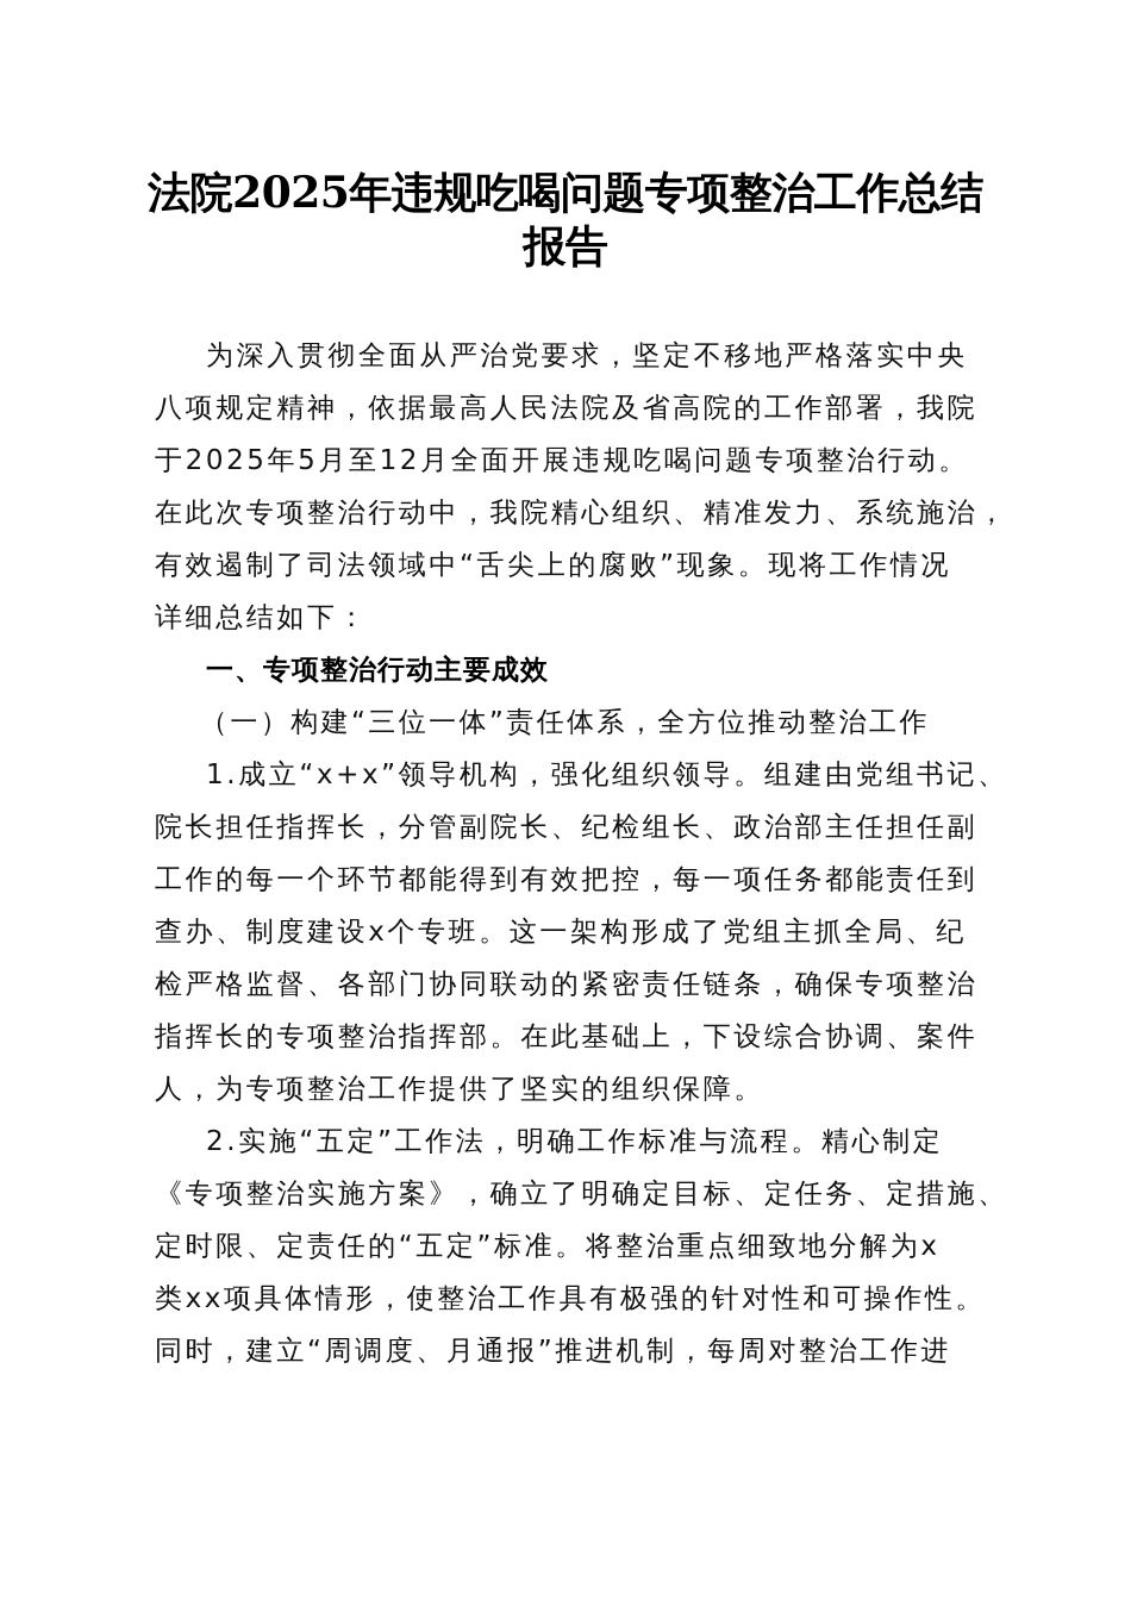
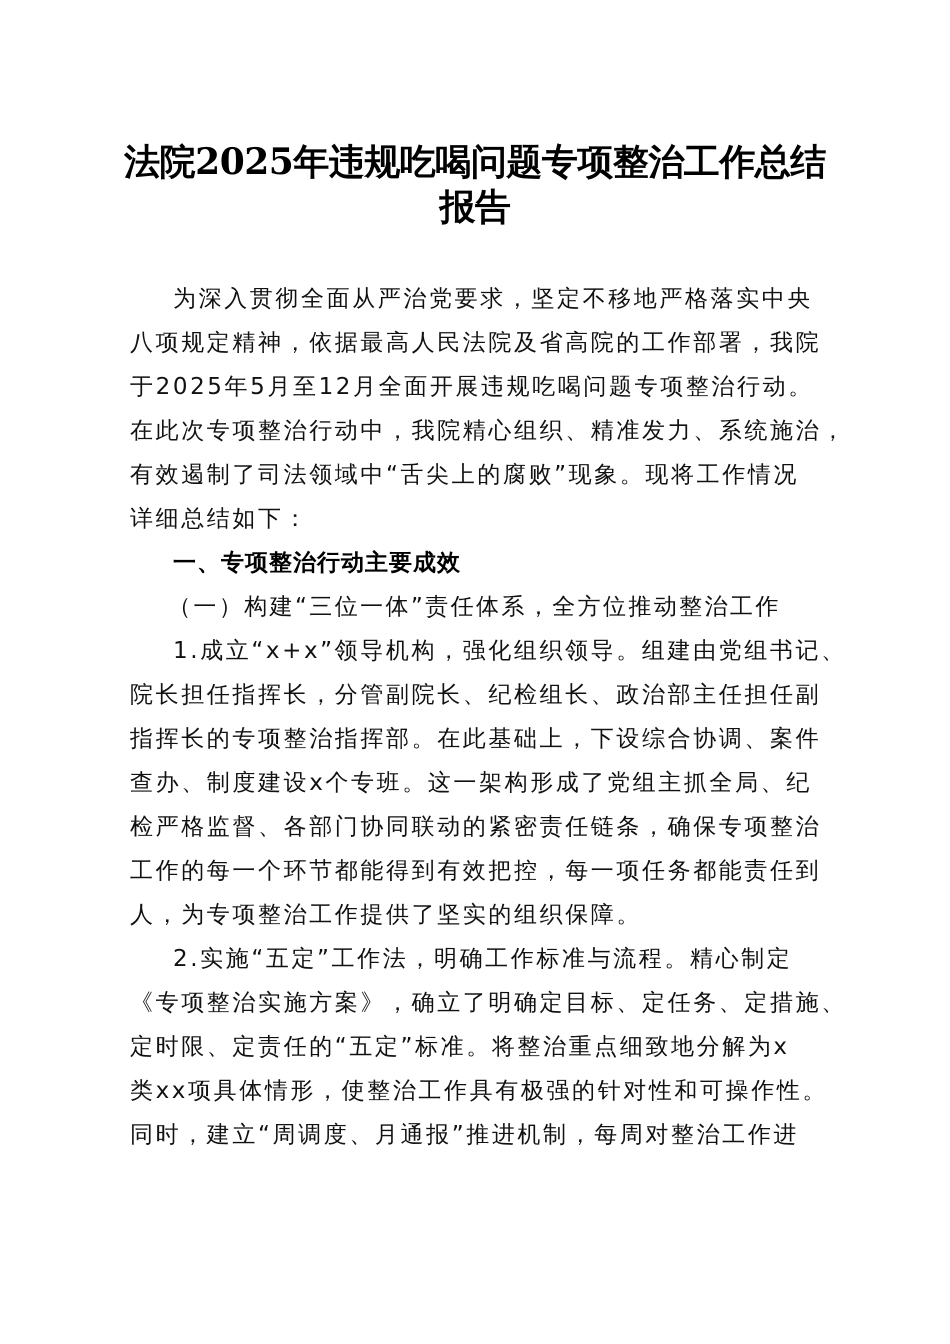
  法院2025年违规吃喝问题专项整治工作总结
  报告
  为深入贯彻全面从严治党要求，坚定不移地严格落实中央
  八项规定精神，依据最高人民法院及省高院的工作部署，我院
  于2025年5月至12月全面开展违规吃喝问题专项整治行动。
  在此次专项整治行动中，我院精心组织、精准发力、系统施治，
  有效遏制了司法领域中“舌尖上的腐败”现象。现将工作情况
  详细总结如下：
  一、专项整治行动主要成效
  （一）构建“三位一体”责任体系，全方位推动整治工作
  1.成立“x+x”领导机构，强化组织领导。组建由党组书记、
  院长担任指挥长，分管副院长、纪检组长、政治部主任担任副
- 工作的每一个环节都能得到有效把控，每一项任务都能责任到
+ 指挥长的专项整治指挥部。在此基础上，下设综合协调、案件
  查办、制度建设x个专班。这一架构形成了党组主抓全局、纪
  检严格监督、各部门协同联动的紧密责任链条，确保专项整治
- 指挥长的专项整治指挥部。在此基础上，下设综合协调、案件
+ 工作的每一个环节都能得到有效把控，每一项任务都能责任到
  人，为专项整治工作提供了坚实的组织保障。
  2.实施“五定”工作法，明确工作标准与流程。精心制定
  《专项整治实施方案》，确立了明确定目标、定任务、定措施、
  定时限、定责任的“五定”标准。将整治重点细致地分解为x
  类xx项具体情形，使整治工作具有极强的针对性和可操作性。
  同时，建立“周调度、月通报”推进机制，每周对整治工作进
